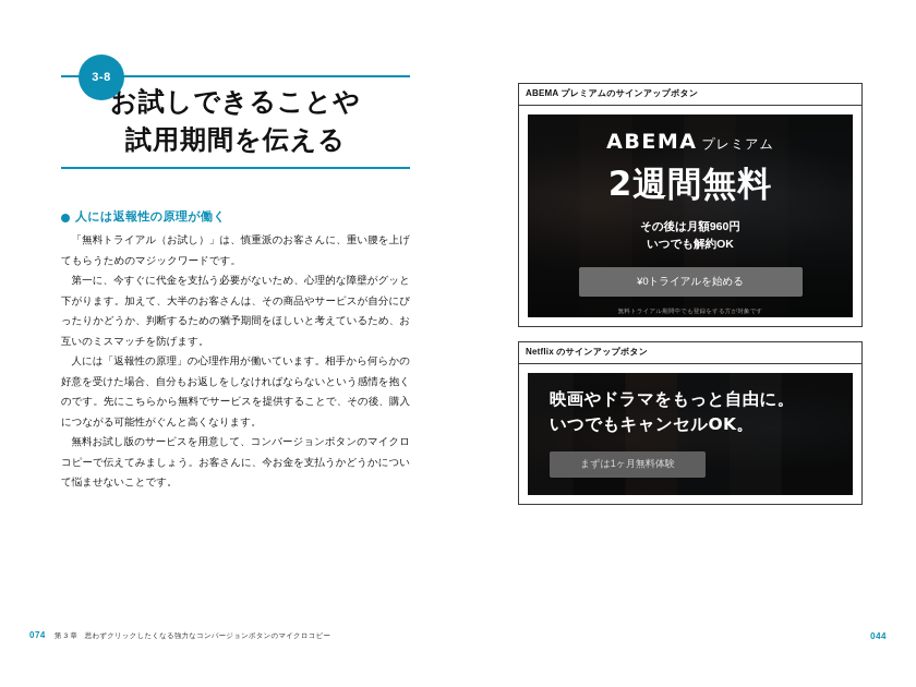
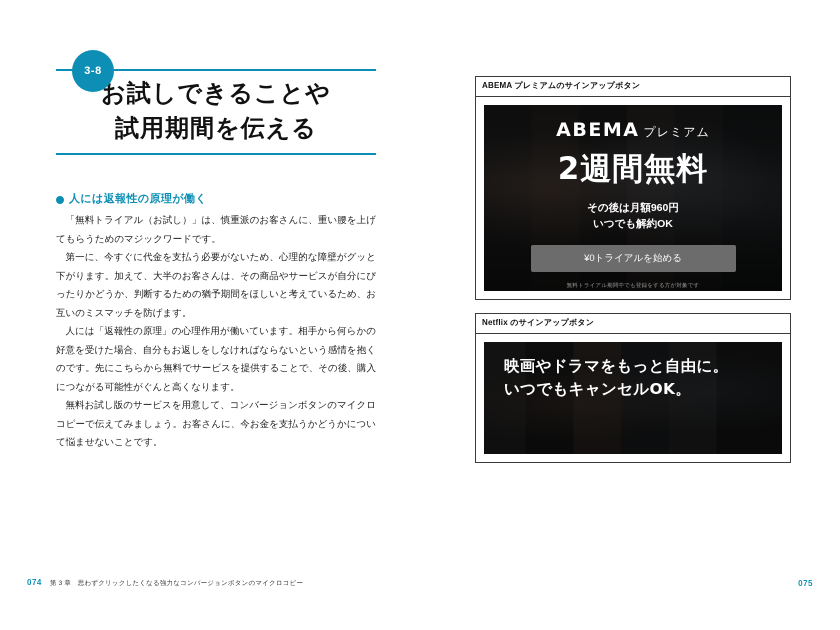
  3-8
  お試しできることや
  試用期間を伝える
  人には返報性の原理が働く
  「無料トライアル（お試し）」は、慎重派のお客さんに、重い腰を上げてもらうためのマジックワードです。
  第一に、今すぐに代金を支払う必要がないため、心理的な障壁がグッと下がります。加えて、大半のお客さんは、その商品やサービスが自分にぴったりかどうか、判断するための猶予期間をほしいと考えているため、お互いのミスマッチを防げます。
  人には「返報性の原理」の心理作用が働いています。相手から何らかの好意を受けた場合、自分もお返しをしなければならないという感情を抱くのです。先にこちらから無料でサービスを提供することで、その後、購入につながる可能性がぐんと高くなります。
  無料お試し版のサービスを用意して、コンバージョンボタンのマイクロコピーで伝えてみましょう。お客さんに、今お金を支払うかどうかについて悩ませないことです。
  074
  ABEMA プレミアムのサインアップボタン
  ABEMA
  プレミアム
  2週間無料
  その後は月額960円
  いつでも解約OK
  ¥0トライアルを始める
  Netflix のサインアップボタン
  映画やドラマをもっと自由に。
  いつでもキャンセルOK。
- まずは1ヶ月無料体験
- 044
+ 075
